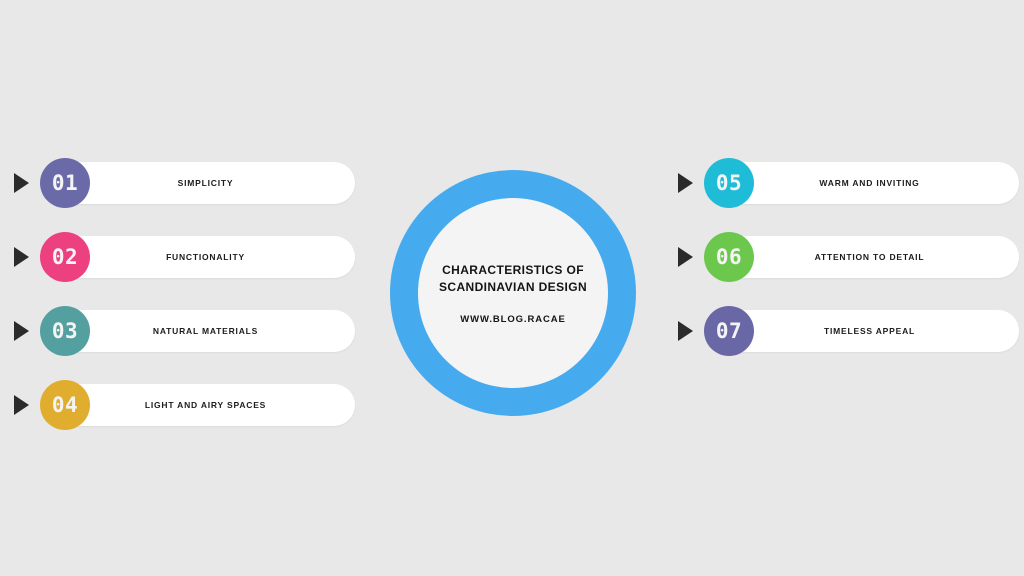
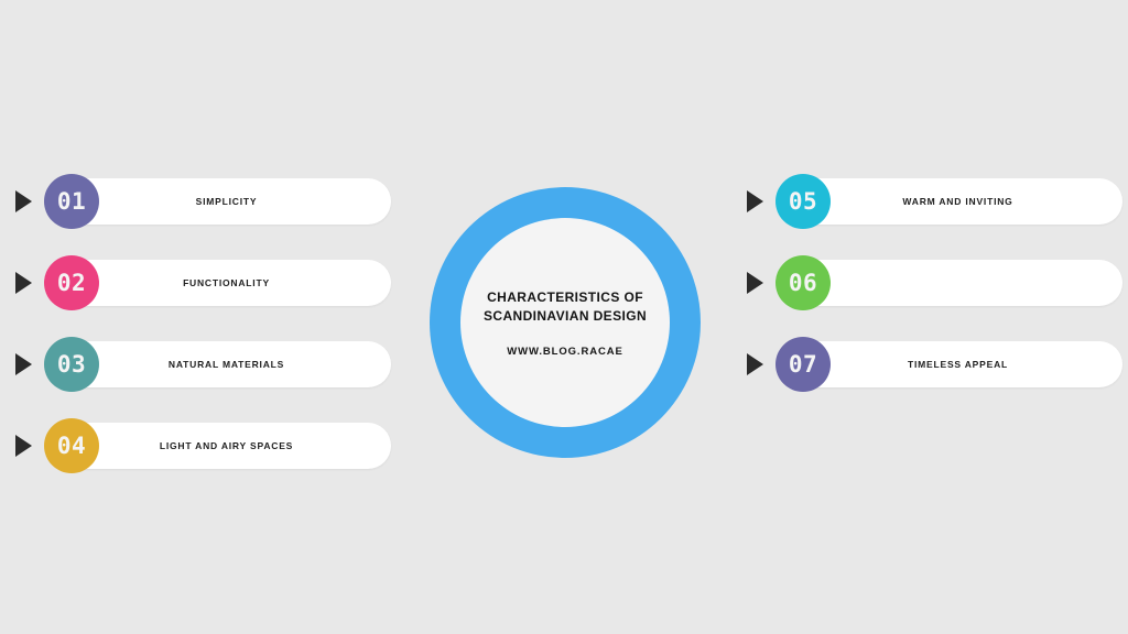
  SIMPLICITY
  01
  FUNCTIONALITY
  02
  NATURAL MATERIALS
  03
  LIGHT AND AIRY SPACES
  04
  WARM AND INVITING
  05
- ATTENTION TO DETAIL
  06
  TIMELESS APPEAL
  07
  CHARACTERISTICS OF SCANDINAVIAN DESIGN
  WWW.BLOG.RACAE
